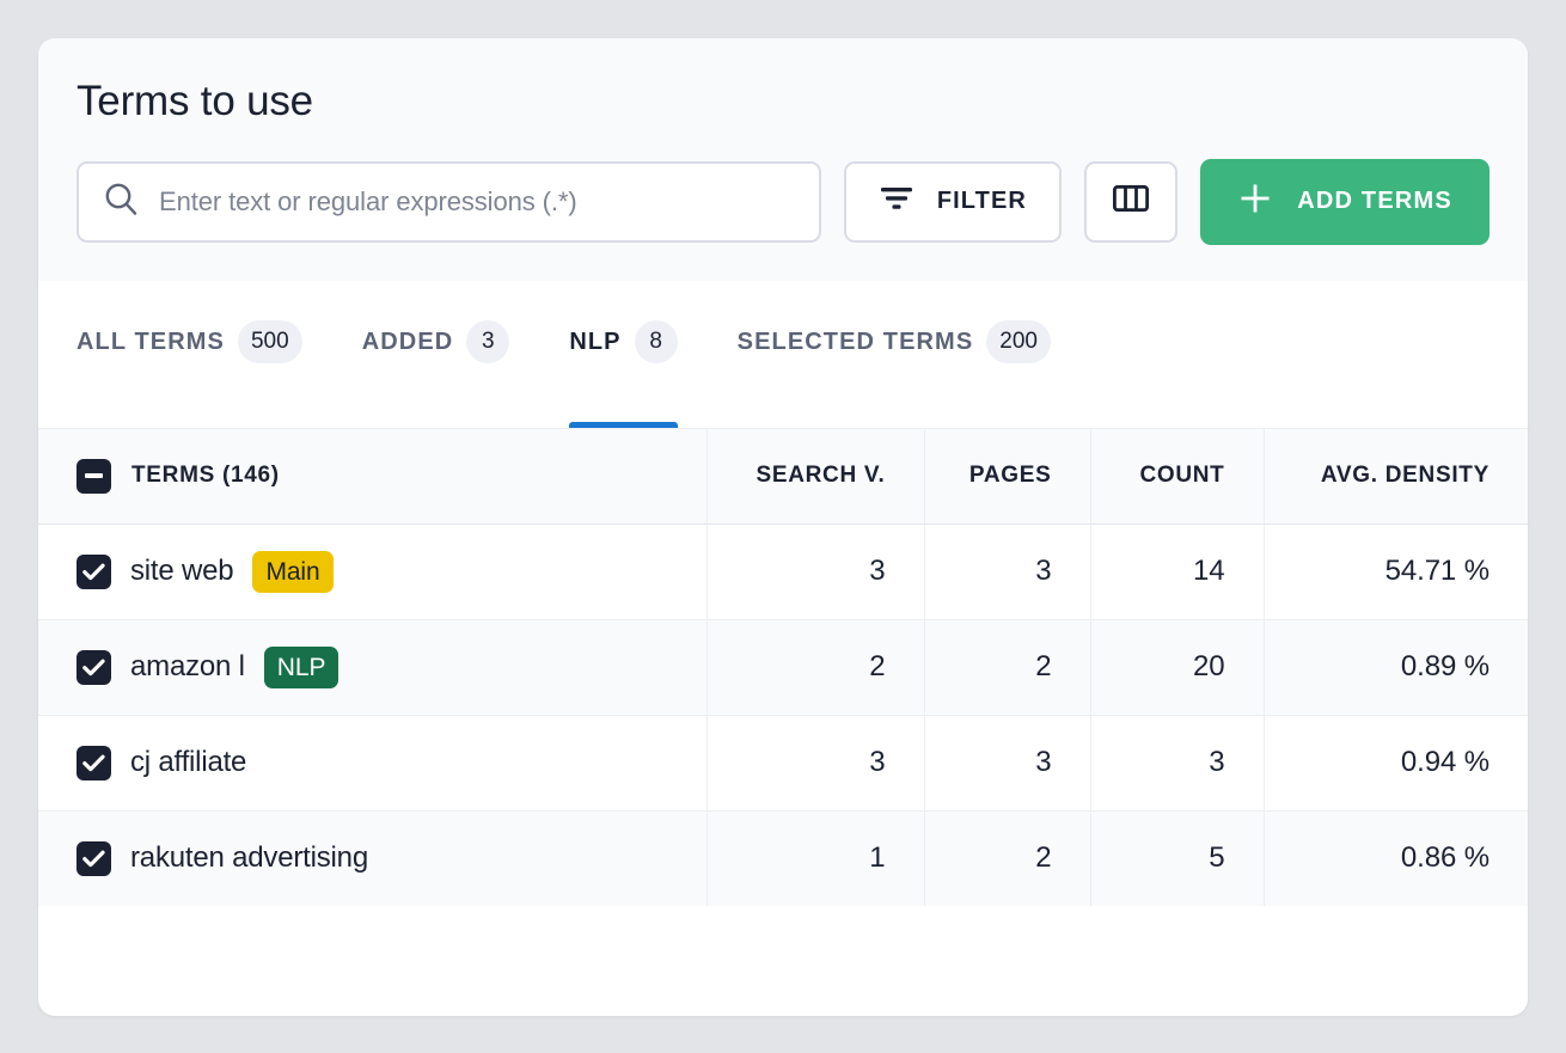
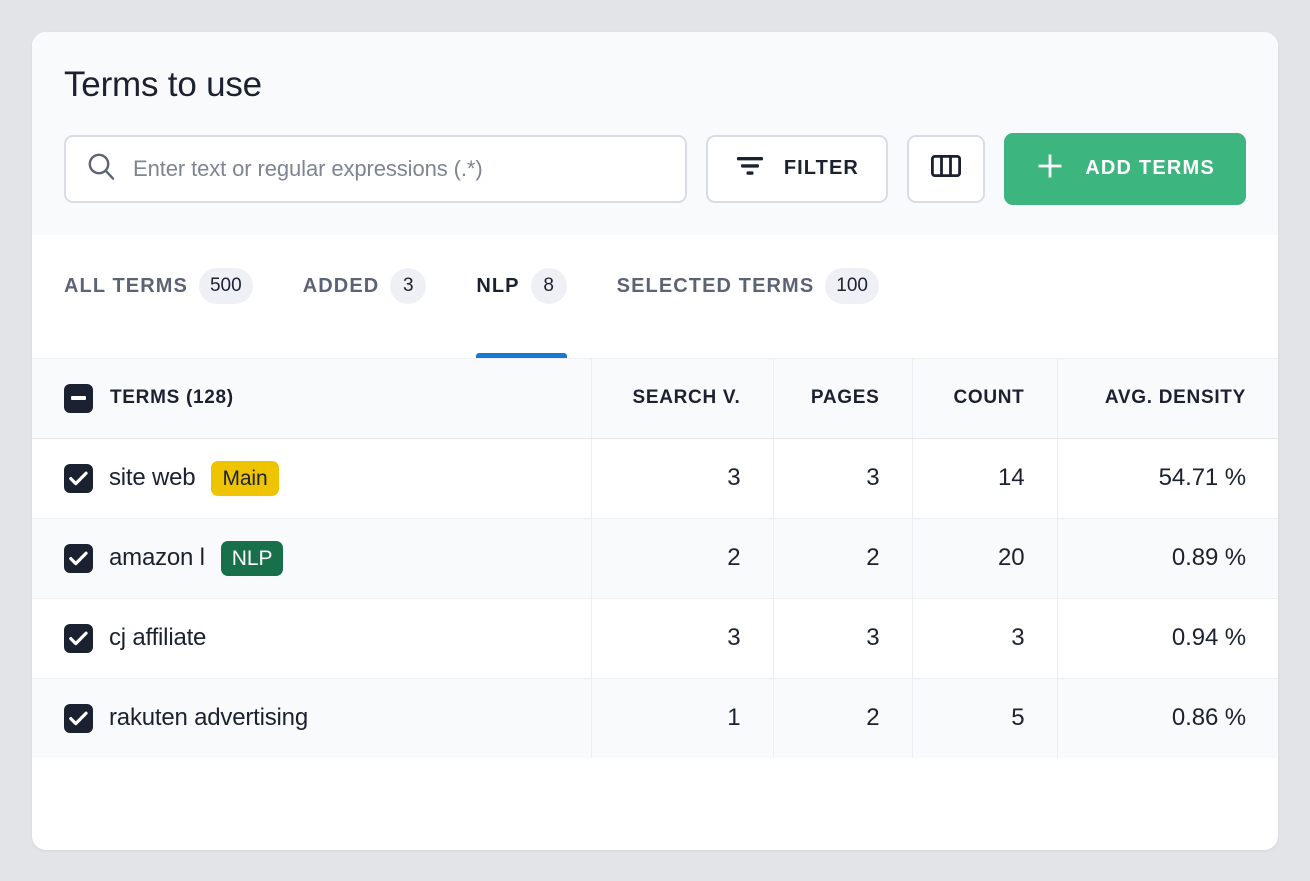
  Terms to use
  Enter text or regular expressions (.*)
  FILTER
  ADD TERMS
  ALL TERMS
  500
  ADDED
  3
  NLP
  8
  SELECTED TERMS
- 200
+ 100
- TERMS (146)	SEARCH V.	PAGES	COUNT	AVG. DENSITY
+ TERMS (128)	SEARCH V.	PAGES	COUNT	AVG. DENSITY
  site web Main	3	3	14	54.71 %
  amazon l NLP	2	2	20	0.89 %
  cj affiliate	3	3	3	0.94 %
  rakuten advertising	1	2	5	0.86 %
